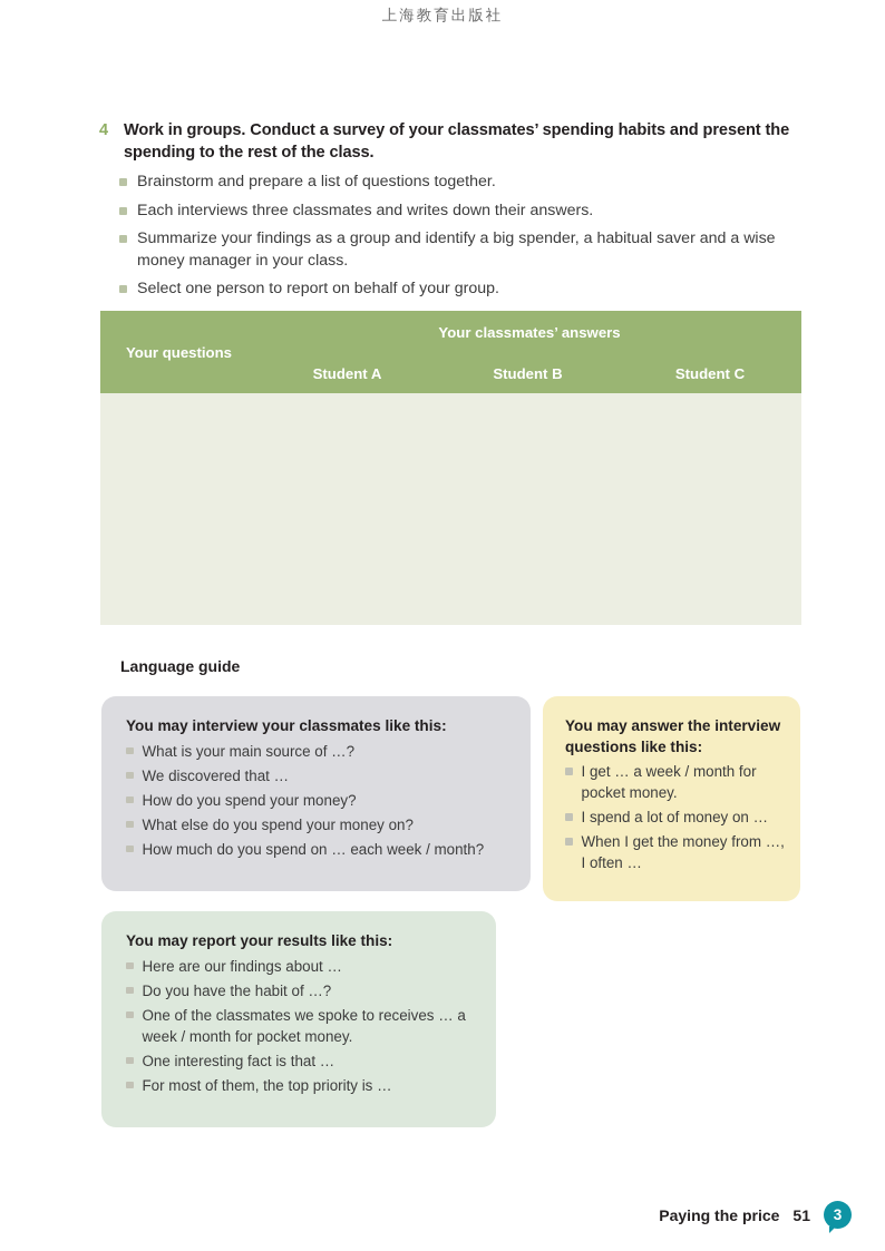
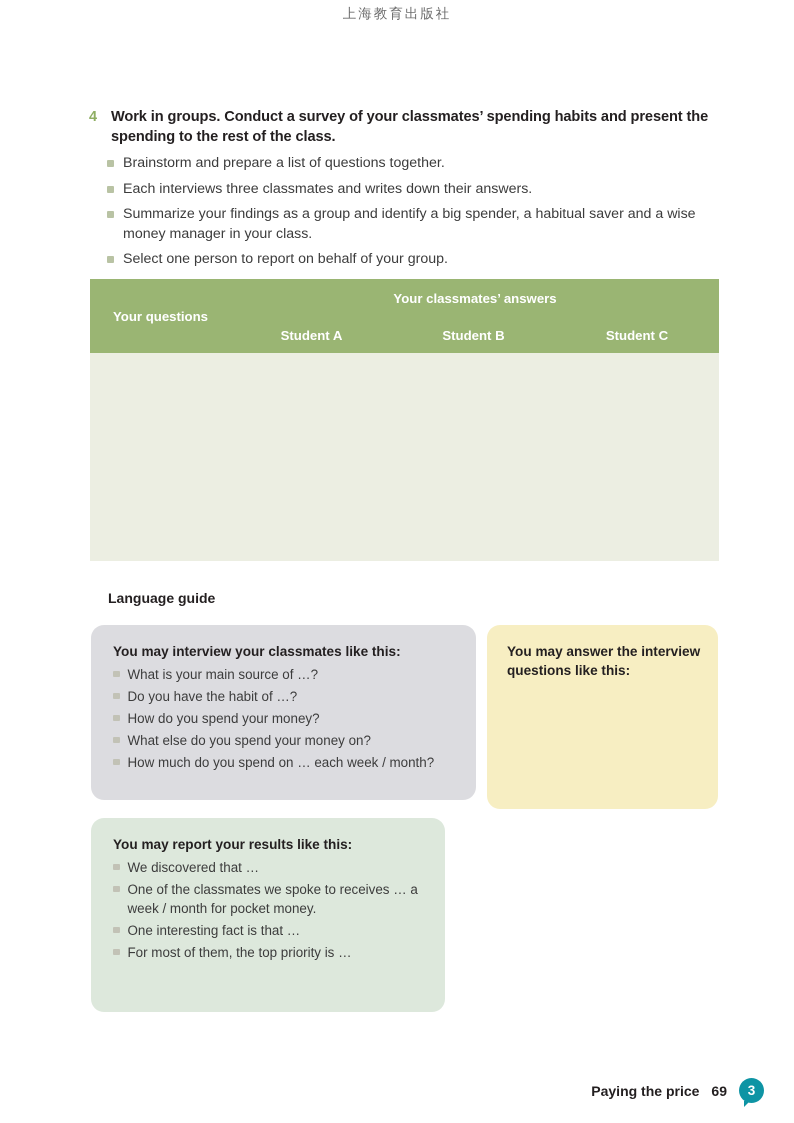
  上海教育出版社
  4
  Work in groups. Conduct a survey of your classmates’ spending habits and present the spending to the rest of the class.
  Brainstorm and prepare a list of questions together.
  Each interviews three classmates and writes down their answers.
  Summarize your findings as a group and identify a big spender, a habitual saver and a wise money manager in your class.
  Select one person to report on behalf of your group.
  Your questions	Your classmates’ answers
  Student A	Student B	Student C
  Language guide
  You may interview your classmates like this:
  What is your main source of …?
- We discovered that …
+ Do you have the habit of …?
  How do you spend your money?
  What else do you spend your money on?
  How much do you spend on … each week / month?
  You may answer the interview questions like this:
- I get … a week / month for pocket money.
- I spend a lot of money on …
- When I get the money from …, I often …
  You may report your results like this:
- Here are our findings about …
- Do you have the habit of …?
+ We discovered that …
  One of the classmates we spoke to receives … a week / month for pocket money.
  One interesting fact is that …
  For most of them, the top priority is …
  Paying the price
- 51
+ 69
  3
